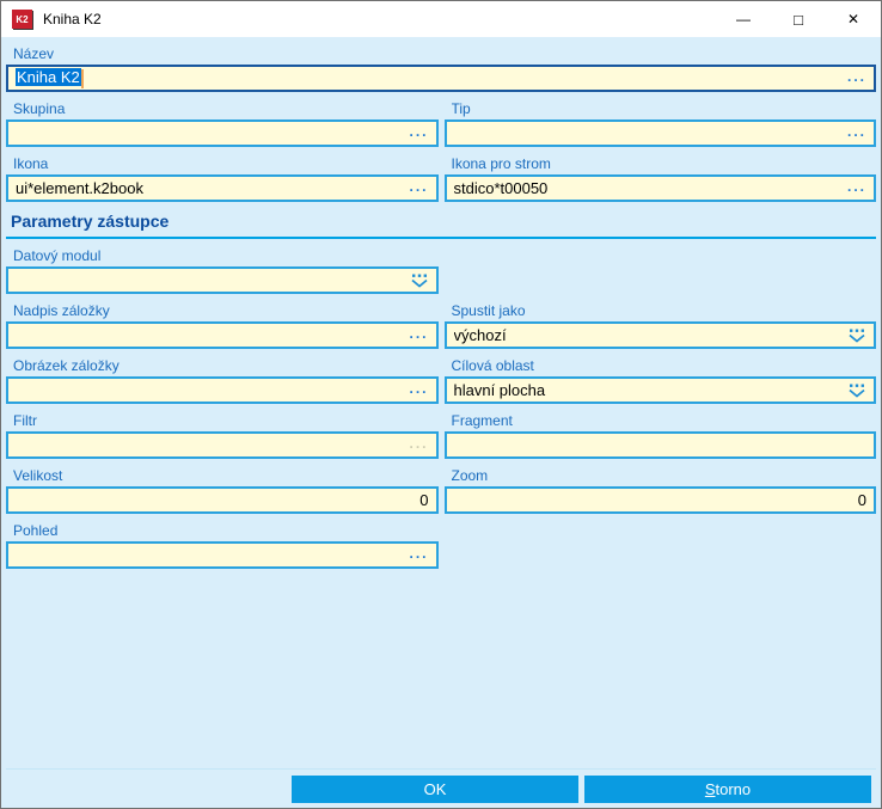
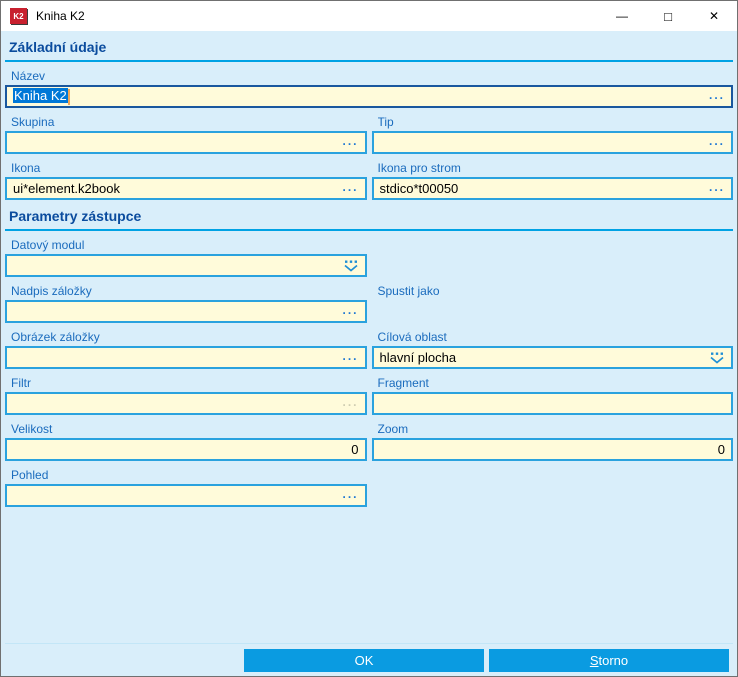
  K2
  Kniha K2
  —
  □
  ✕
+ Základní údaje
  Název
  Kniha K2
  ...
  Skupina
  ...
  Tip
  ...
  Ikona
  ui*element.k2book
  ...
  Ikona pro strom
  stdico*t00050
  ...
  Parametry zástupce
  Datový modul
  Nadpis záložky
  ...
  Spustit jako
- výchozí
  Obrázek záložky
  ...
  Cílová oblast
  hlavní plocha
  Filtr
  ...
  Fragment
  Velikost
  0
  Zoom
  0
  Pohled
  ...
  OK
  S
  torno
